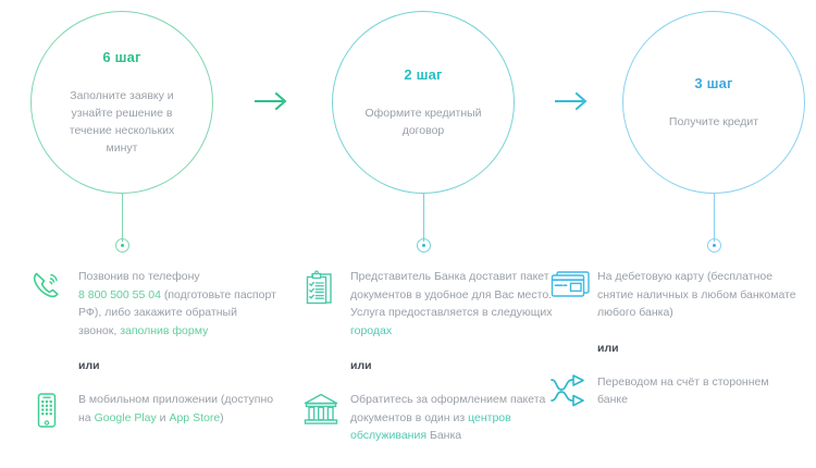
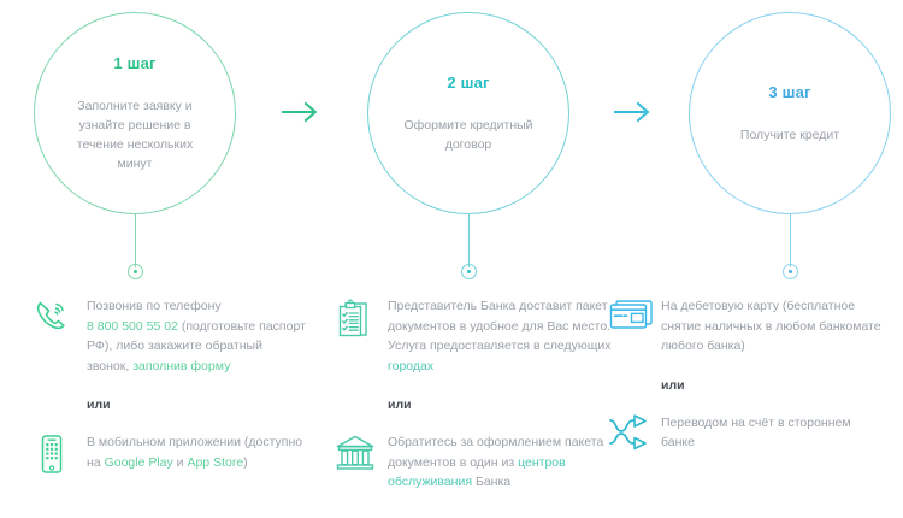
- 6 шаг
+ 1 шаг
  Заполните заявку и узнайте решение в течение нескольких минут
  2 шаг
  Оформите кредитный договор
  3 шаг
  Получите кредит
  Позвонив по телефону
- 8 800 500 55 04 (подготовьте паспорт
+ 8 800 500 55 02 (подготовьте паспорт
  РФ), либо закажите обратный
  звонок, заполнив форму
  или
  В мобильном приложении (доступно
  на Google Play и App Store)
  Представитель Банка доставит пакет
  документов в удобное для Вас место.
  Услуга предоставляется в следующих
  городах
  или
  Обратитесь за оформлением пакета
  документов в один из центров
  обслуживания Банка
  На дебетовую карту (бесплатное
  снятие наличных в любом банкомате
  любого банка)
  или
  Переводом на счёт в стороннем
  банке
